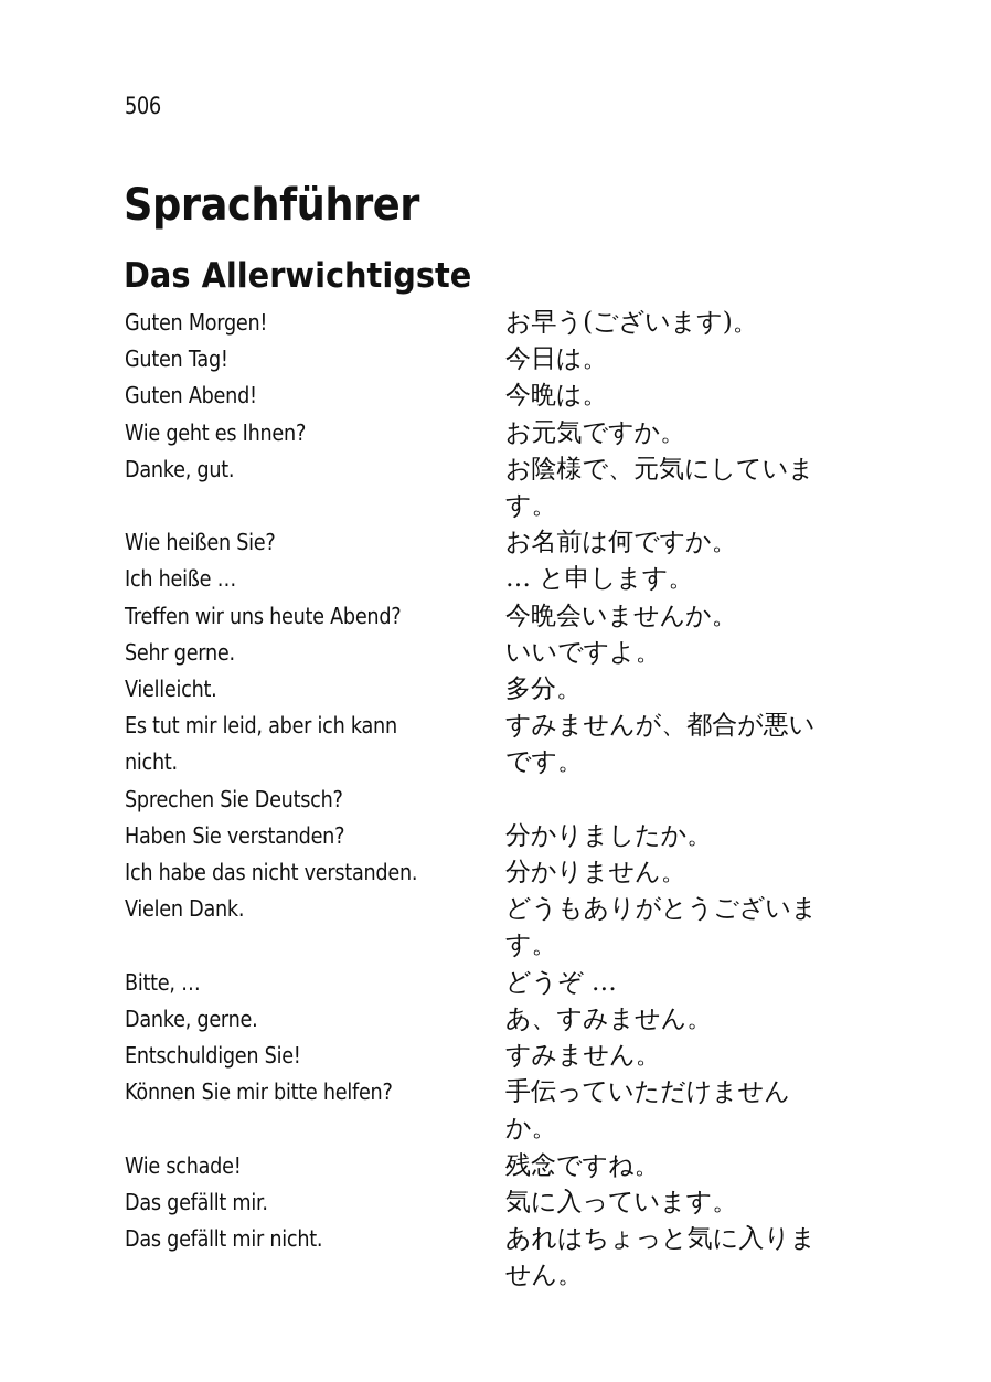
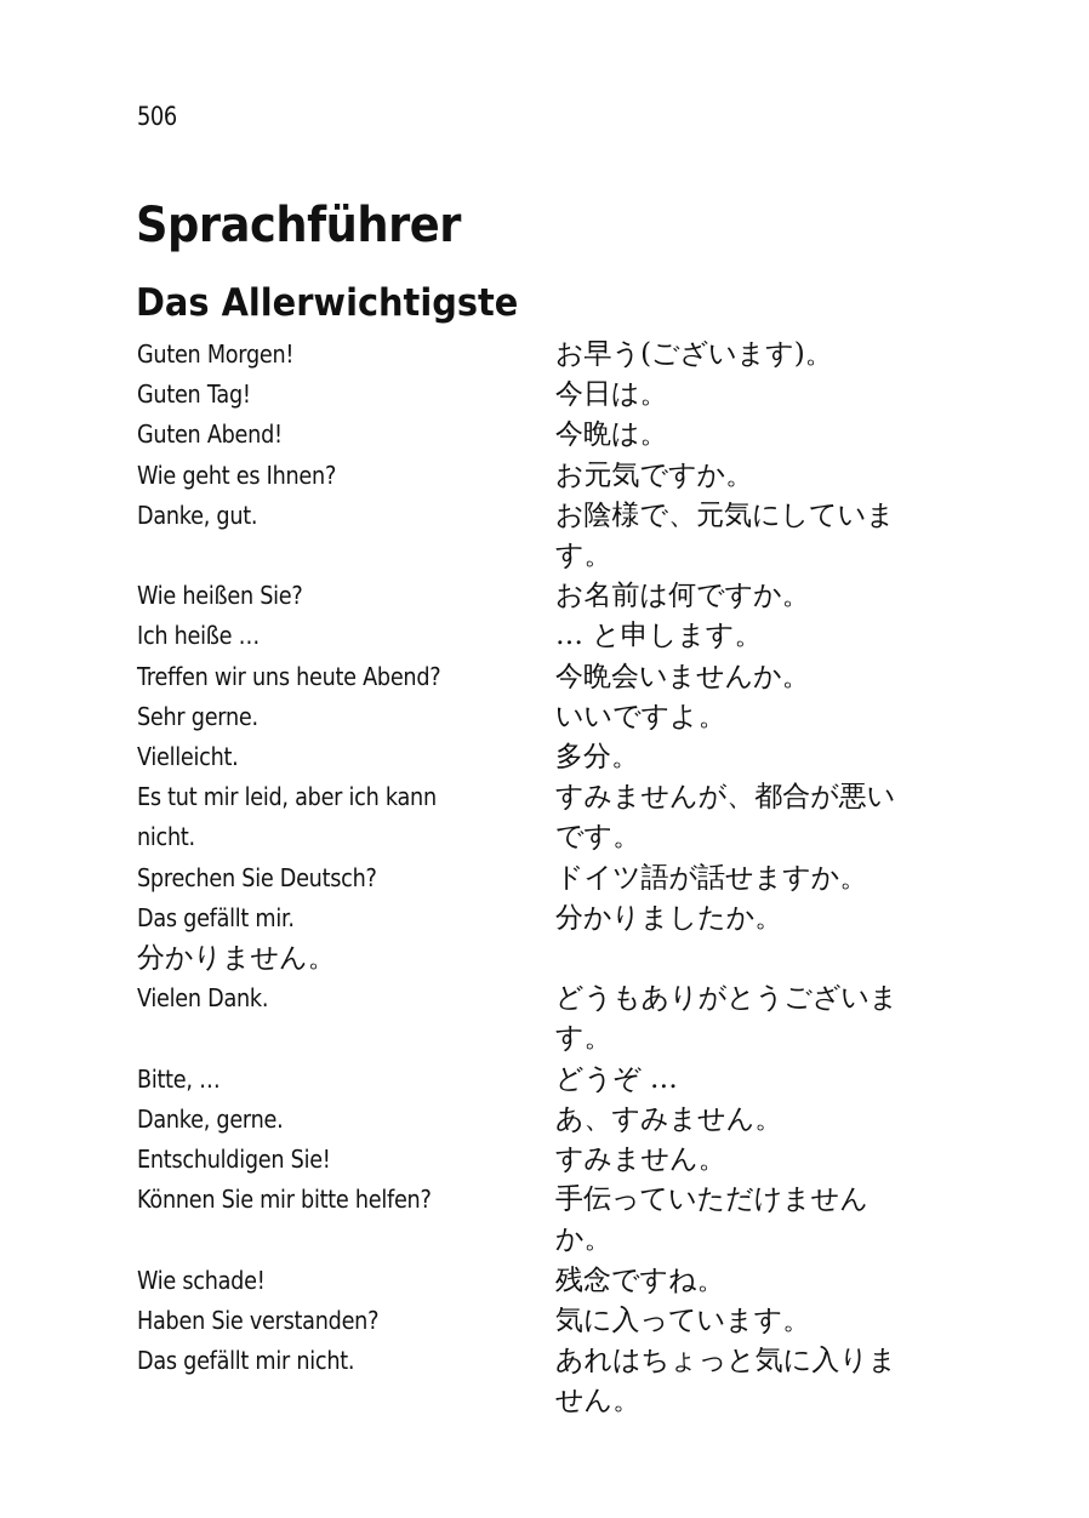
  506
  Sprachführer
  Das Allerwichtigste
  Guten Morgen!
  お早う(ございます)。
  Guten Tag!
  今日は。
  Guten Abend!
  今晩は。
  Wie geht es Ihnen?
  お元気ですか。
  Danke, gut.
  お陰様で、元気にしていま
  す。
  Wie heißen Sie?
  お名前は何ですか。
  Ich heiße …
  … と申します。
  Treffen wir uns heute Abend?
  今晩会いませんか。
  Sehr gerne.
  いいですよ。
  Vielleicht.
  多分。
  Es tut mir leid, aber ich kann
  nicht.
  すみませんが、都合が悪い
  です。
  Sprechen Sie Deutsch?
+ ドイツ語が話せますか。
- Haben Sie verstanden?
+ Das gefällt mir.
  分かりましたか。
- Ich habe das nicht verstanden.
  分かりません。
  Vielen Dank.
  どうもありがとうございま
  す。
  Bitte, …
  どうぞ …
  Danke, gerne.
  あ、すみません。
  Entschuldigen Sie!
  すみません。
  Können Sie mir bitte helfen?
  手伝っていただけません
  か。
  Wie schade!
  残念ですね。
- Das gefällt mir.
+ Haben Sie verstanden?
  気に入っています。
  Das gefällt mir nicht.
  あれはちょっと気に入りま
  せん。
